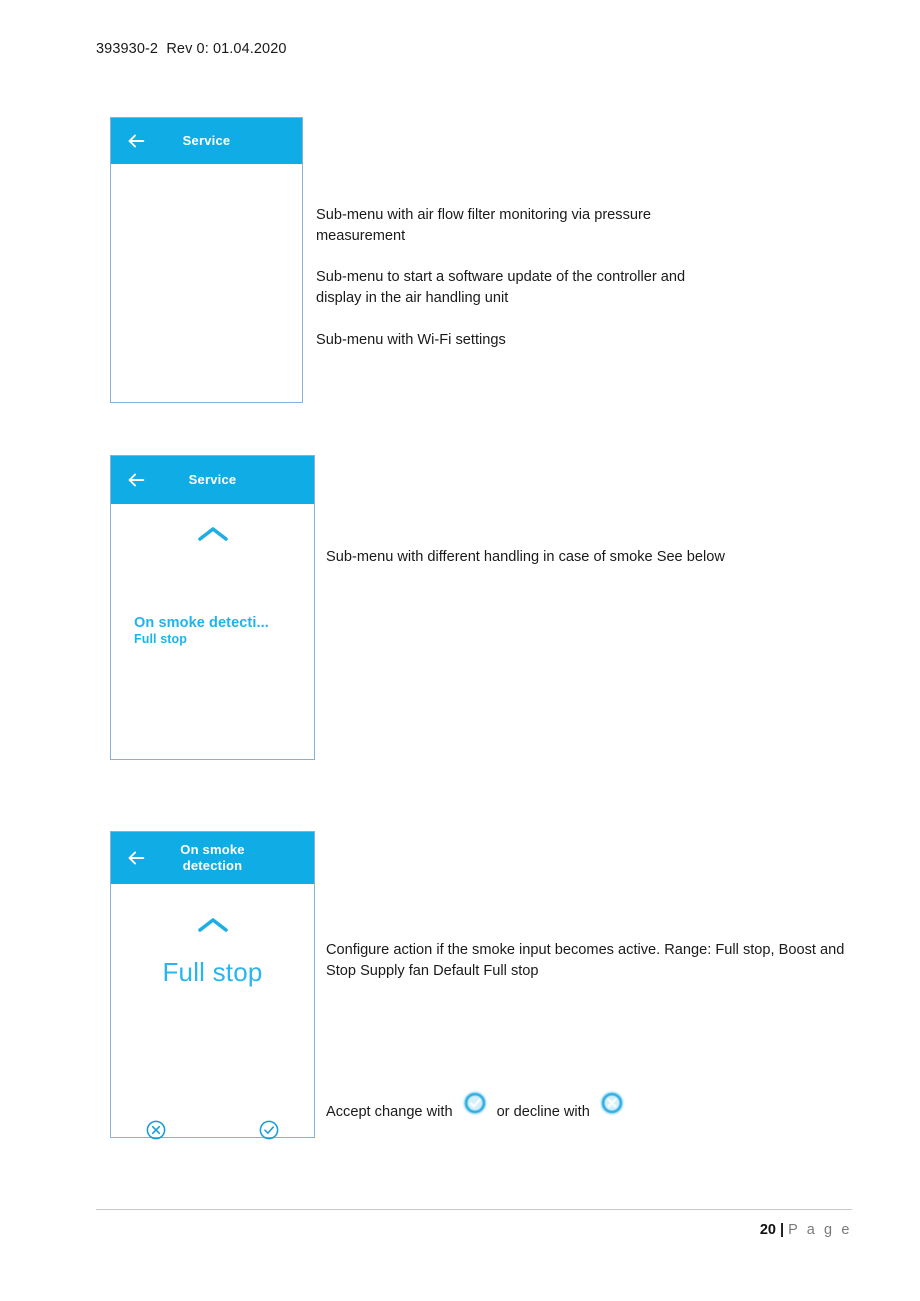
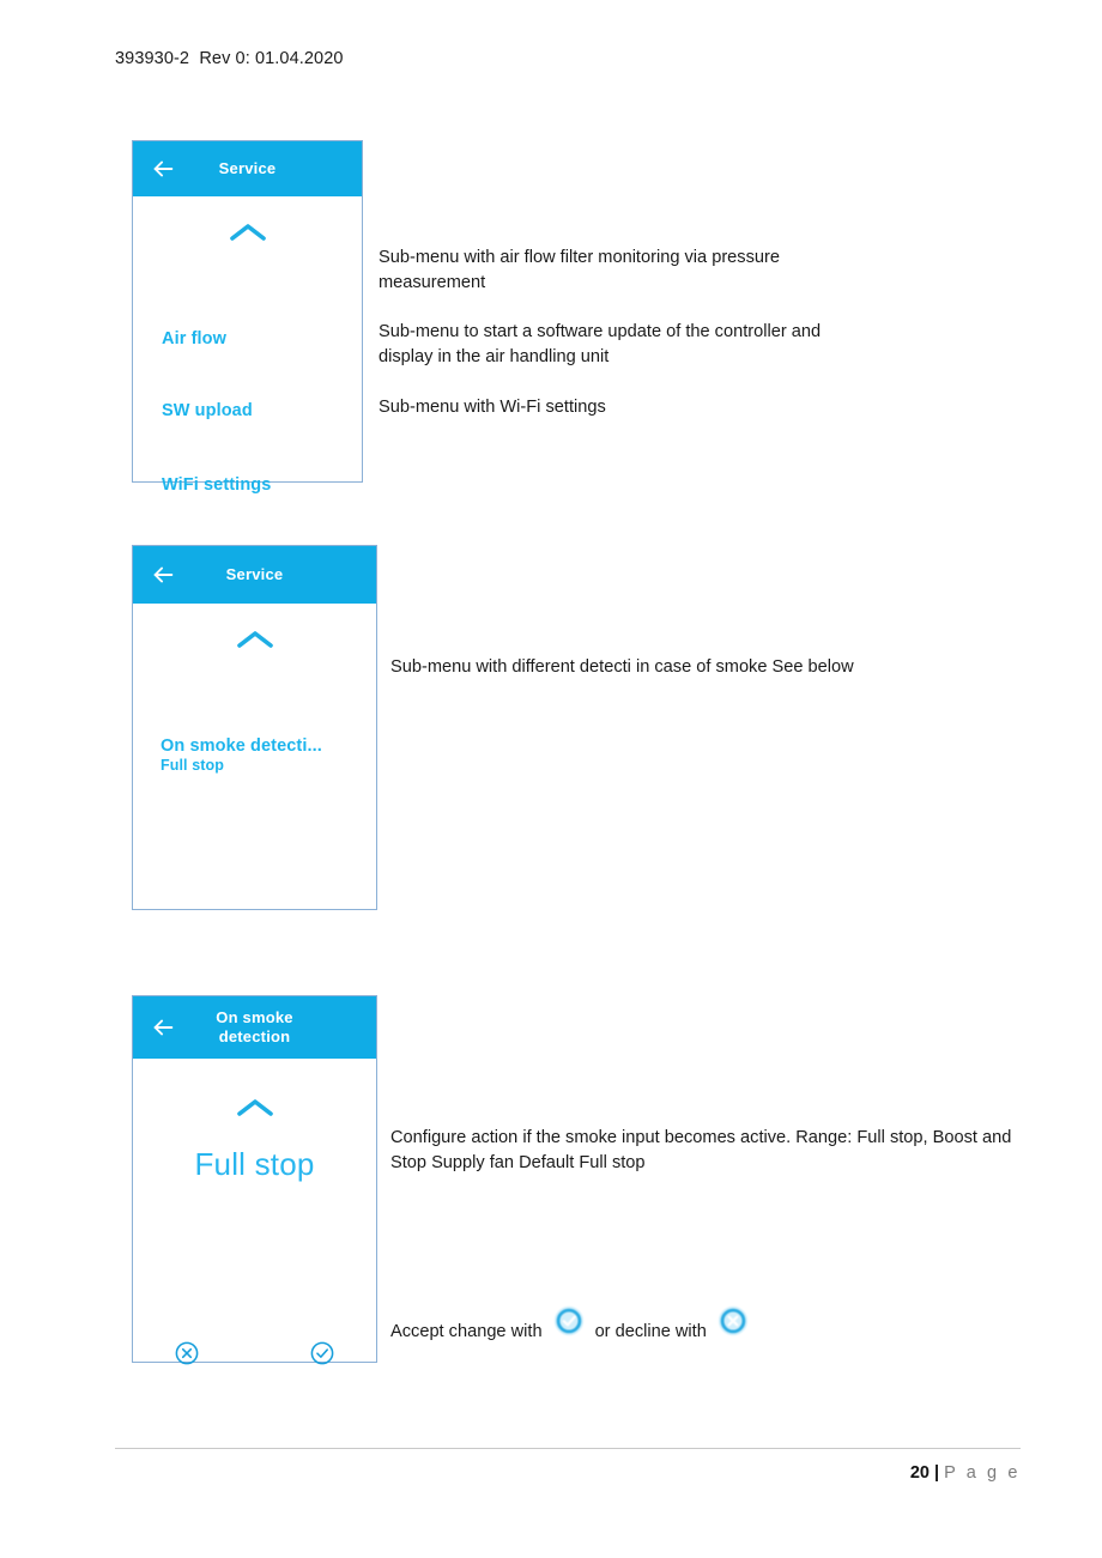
  393930-2 Rev 0: 01.04.2020
  Service
+ Air flow
+ SW upload
+ WiFi settings
  Sub-menu with air flow filter monitoring via pressure measurement
  Sub-menu to start a software update of the controller and display in the air handling unit
  Sub-menu with Wi-Fi settings
  Service
  On smoke detecti...
  Full stop
- Sub-menu with different handling in case of smoke See below
+ Sub-menu with different detecti in case of smoke See below
  On smoke
  detection
  Full stop
  Configure action if the smoke input becomes active. Range: Full stop, Boost and Stop Supply fan Default Full stop
  Accept change with
  or decline with
  20 | P a g e
